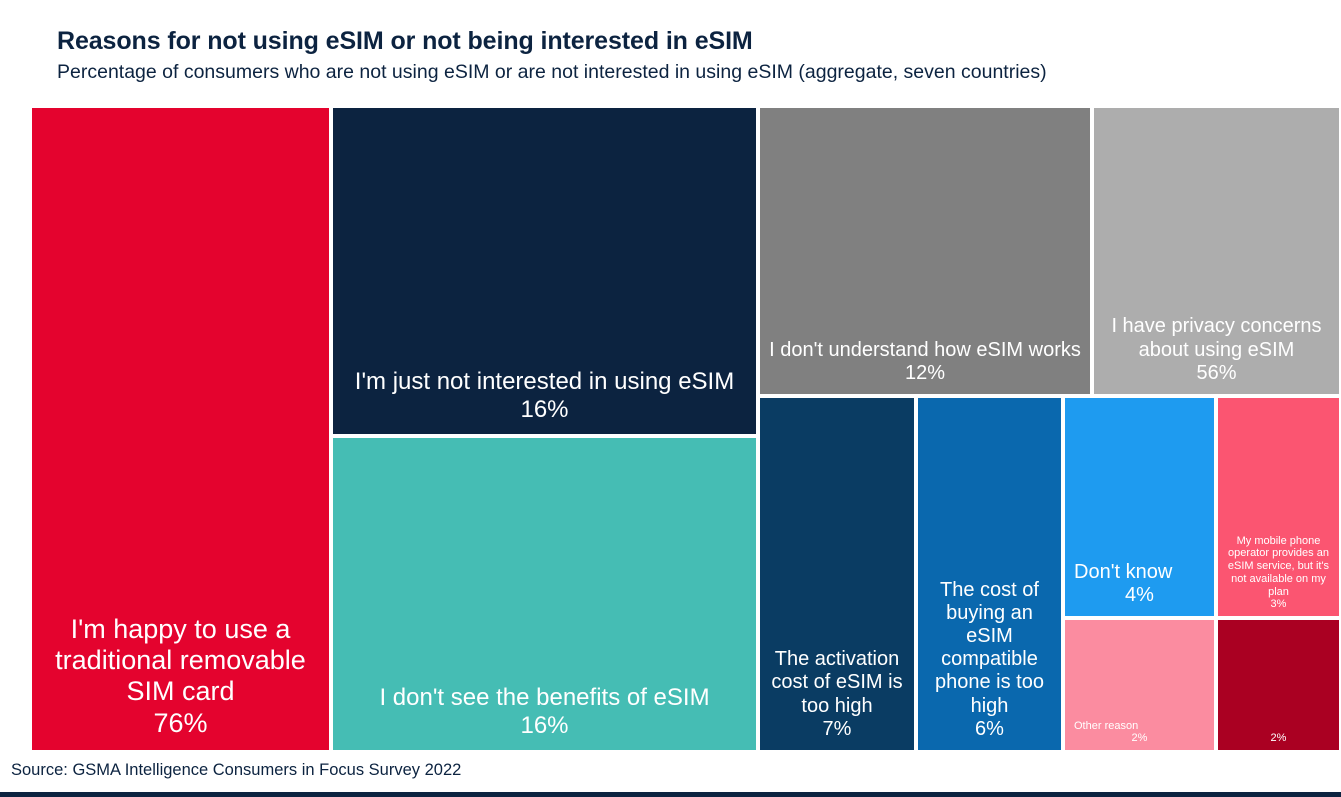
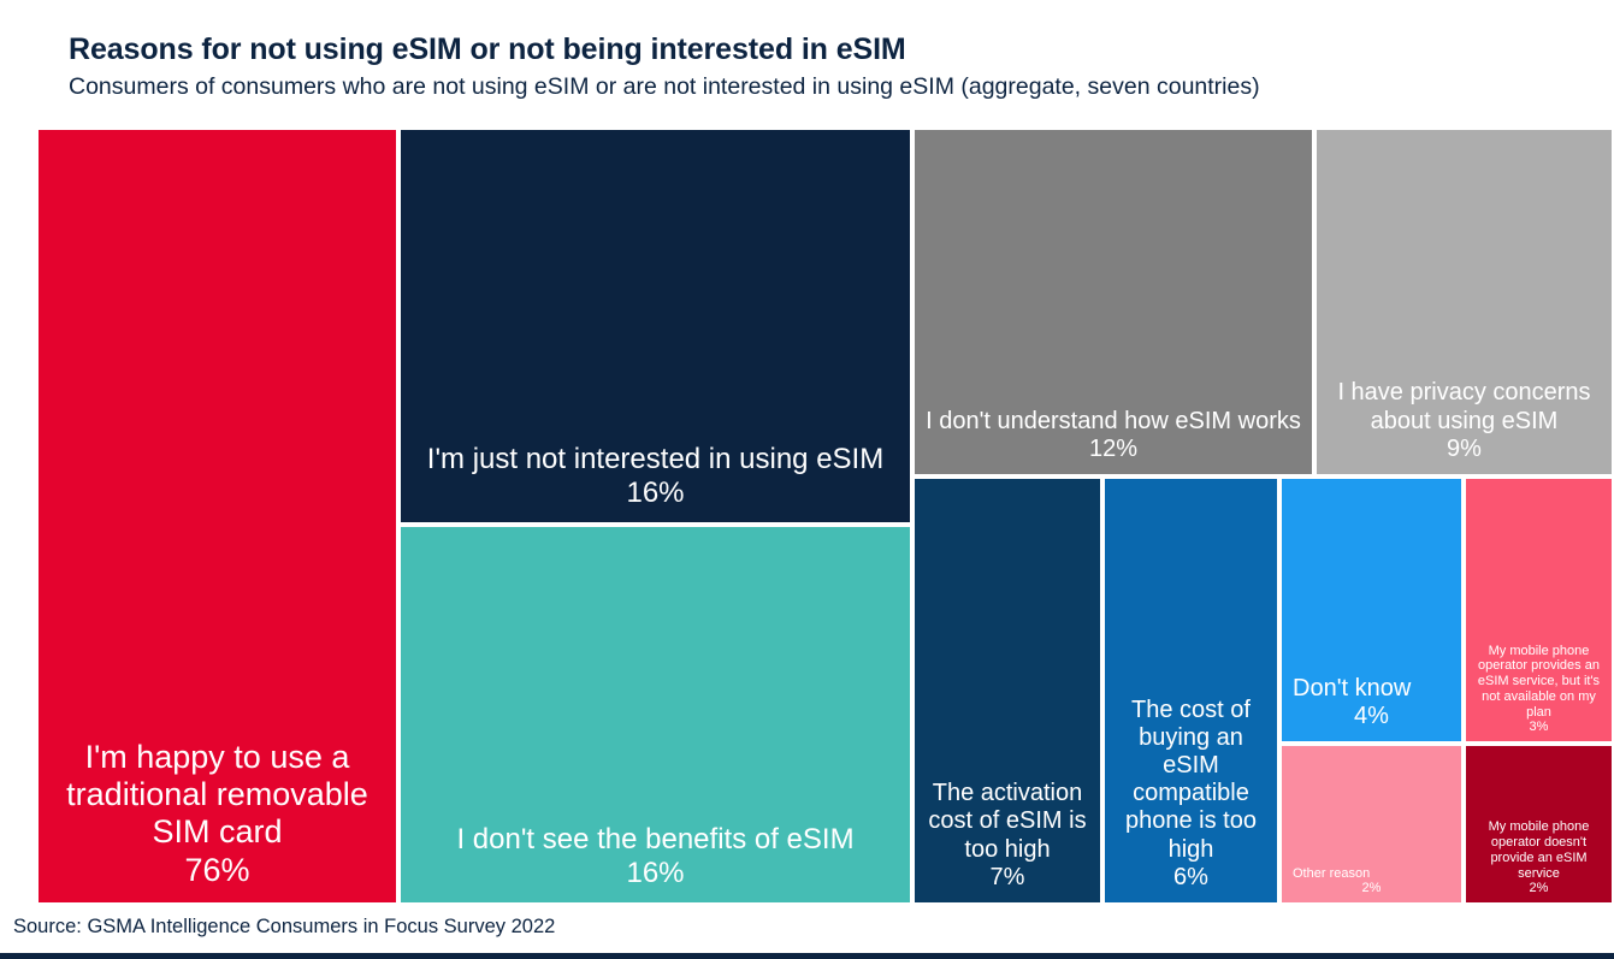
  Reasons for not using eSIM or not being interested in eSIM
- Percentage of consumers who are not using eSIM or are not interested in using eSIM (aggregate, seven countries)
+ Consumers of consumers who are not using eSIM or are not interested in using eSIM (aggregate, seven countries)
  I'm happy to use a traditional removable SIM card
  76%
  I'm just not interested in using eSIM
  16%
  I don't see the benefits of eSIM
  16%
  I don't understand how eSIM works
  12%
  I have privacy concerns about using eSIM
- 56%
+ 9%
  The activation cost of eSIM is too high
  7%
  The cost of buying an eSIM compatible phone is too high
  6%
  Don't know
  4%
  My mobile phone operator provides an eSIM service, but it's not available on my plan
  3%
  Other reason
  2%
+ My mobile phone operator doesn't provide an eSIM service
  2%
  Source: GSMA Intelligence Consumers in Focus Survey 2022
